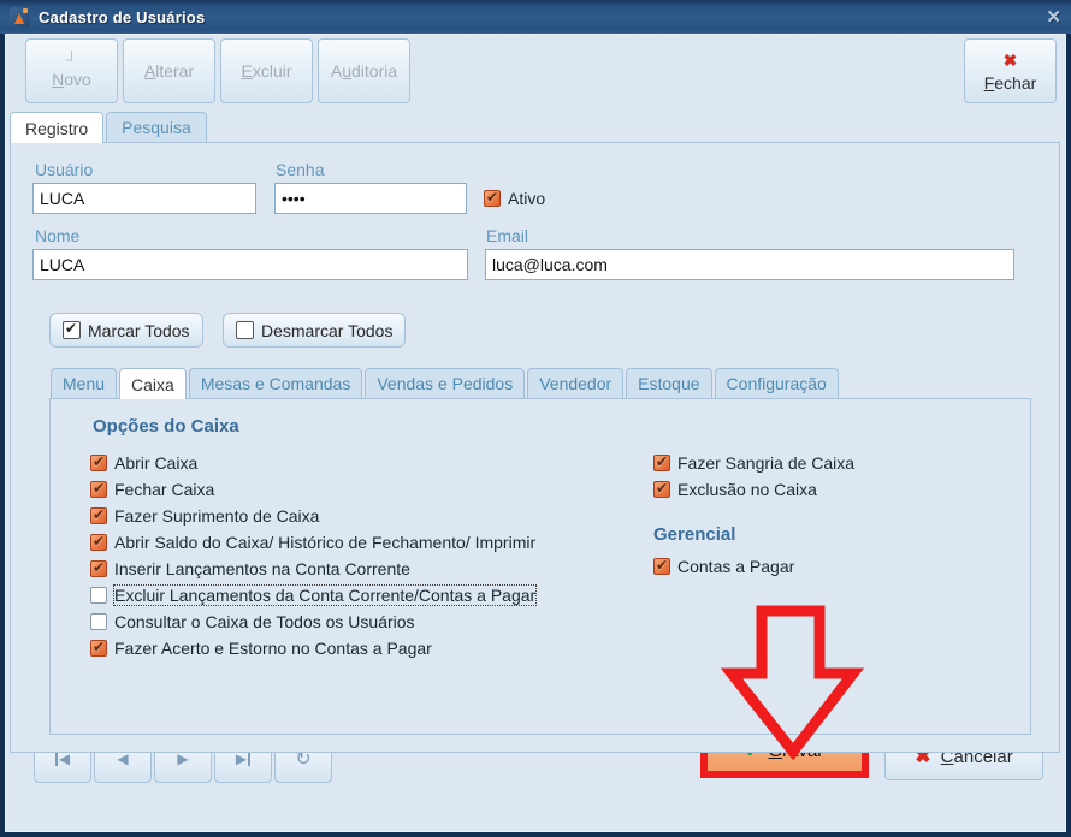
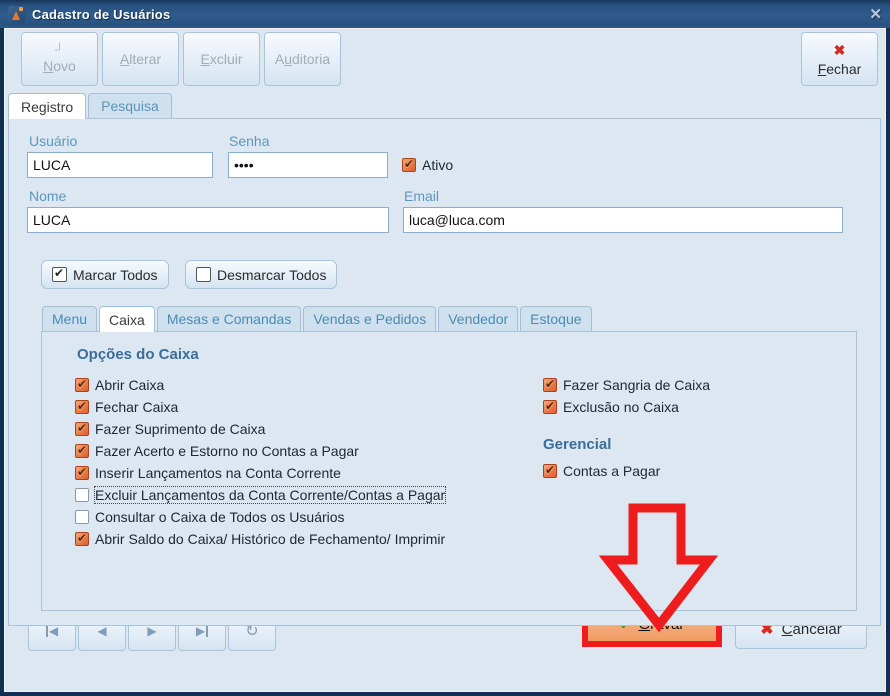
  Cadastro de Usuários
  ✕
  ┘
  Novo
  Alterar
  Excluir
  Auditoria
  ✖
  Fechar
  Registro
  Pesquisa
  Usuário
  LUCA
  Senha
  ••••
  Ativo
  Nome
  LUCA
  Email
  luca@luca.com
  Marcar Todos
  Desmarcar Todos
  Menu
  Caixa
  Mesas e Comandas
  Vendas e Pedidos
  Vendedor
  Estoque
- Configuração
  Opções do Caixa
  Abrir Caixa
  Fechar Caixa
  Fazer Suprimento de Caixa
- Abrir Saldo do Caixa/ Histórico de Fechamento/ Imprimir
+ Fazer Acerto e Estorno no Contas a Pagar
  Inserir Lançamentos na Conta Corrente
  Excluir Lançamentos da Conta Corrente/Contas a Pagar
  Consultar o Caixa de Todos os Usuários
- Fazer Acerto e Estorno no Contas a Pagar
+ Abrir Saldo do Caixa/ Histórico de Fechamento/ Imprimir
  Fazer Sangria de Caixa
  Exclusão no Caixa
  Gerencial
  Contas a Pagar
  ◀
  ◀
  ▶
  ▶
  ↻
  ✖
  Cancelar
